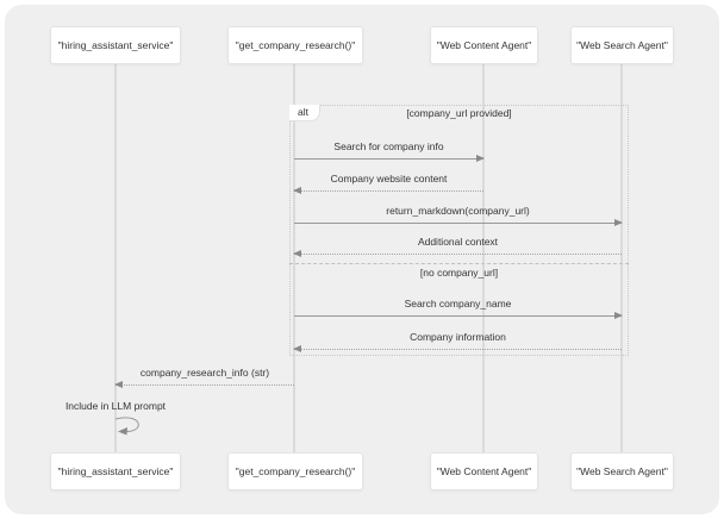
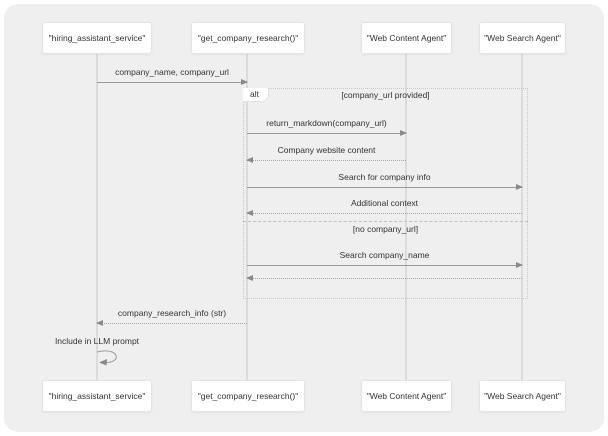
  [company_url provided]
  [no company_url]
  alt
  "hiring_assistant_service"
  "get_company_research()"
  "Web Content Agent"
  "Web Search Agent"
  "hiring_assistant_service"
  "get_company_research()"
  "Web Content Agent"
  "Web Search Agent"
+ company_name, company_url
- Search for company info
+ return_markdown(company_url)
  Company website content
- return_markdown(company_url)
+ Search for company info
  Additional context
  Search company_name
- Company information
  company_research_info (str)
  Include in LLM prompt
